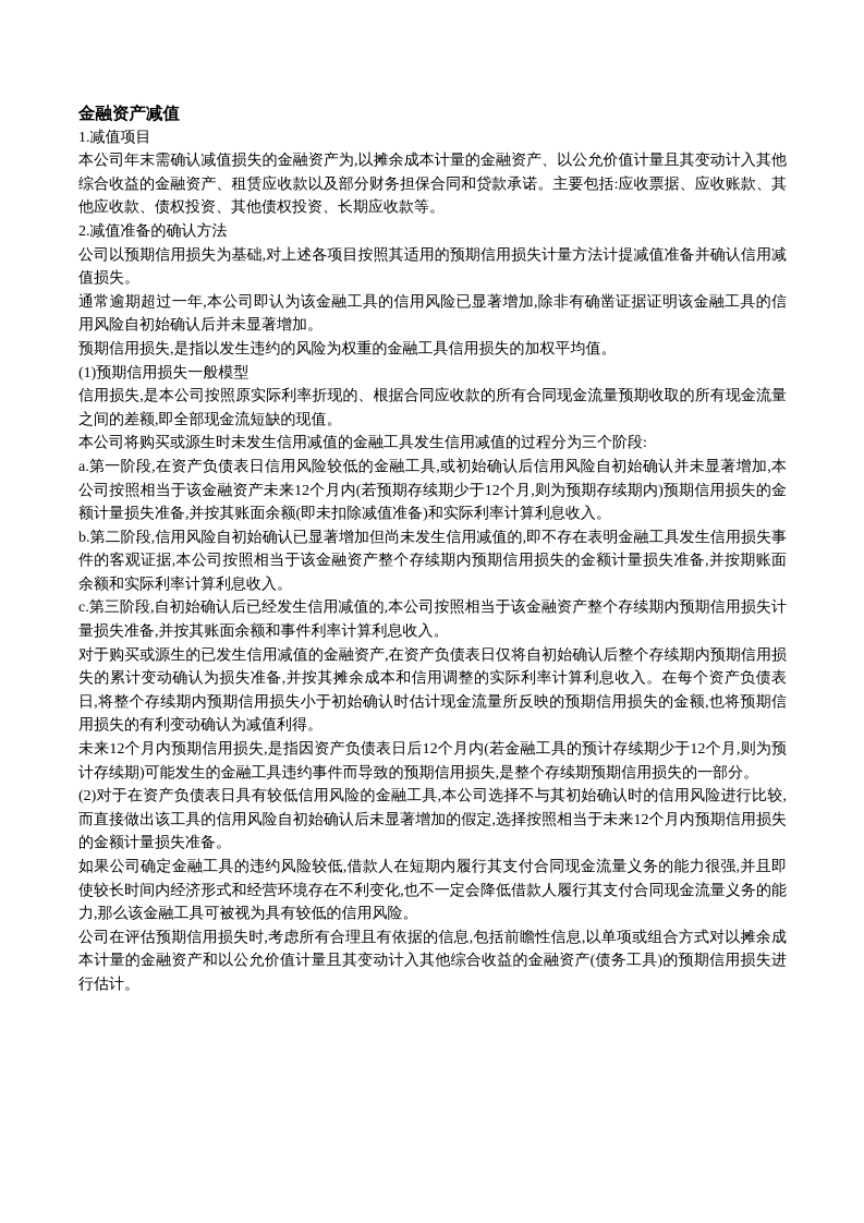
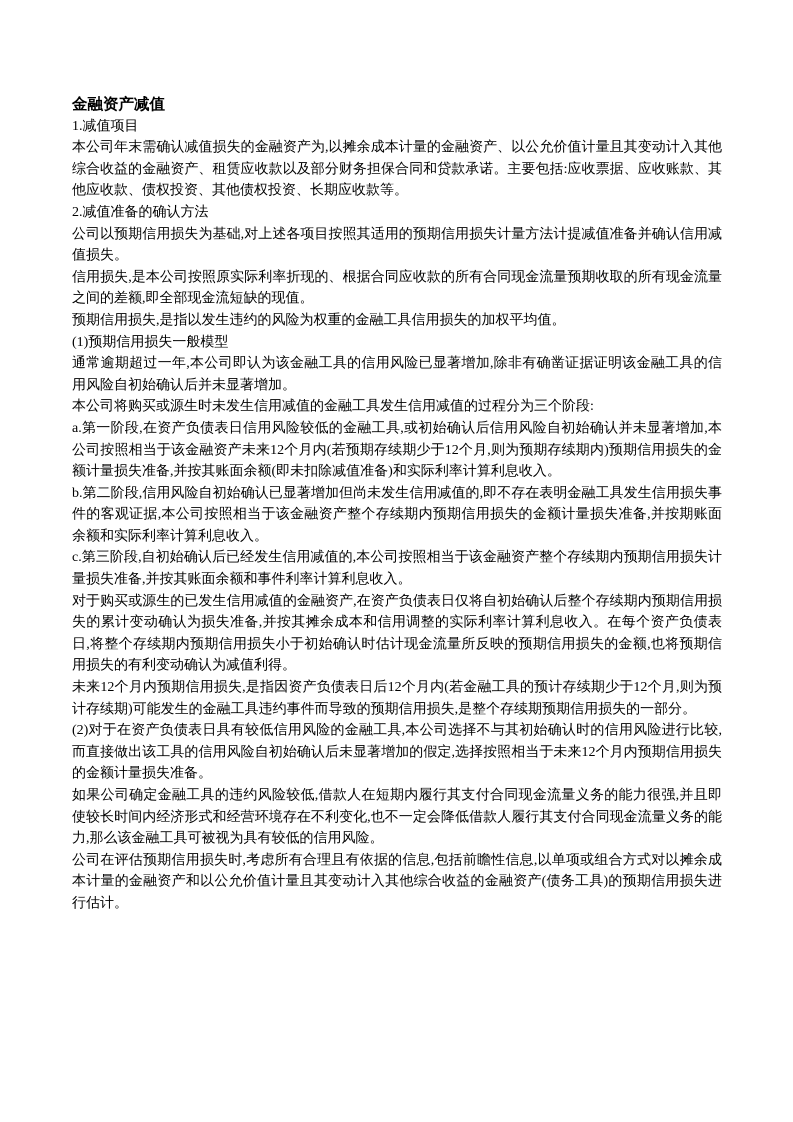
  金融资产减值
  1.减值项目
  本公司年末需确认减值损失的金融资产为,以摊余成本计量的金融资产、以公允价值计量且其变动计入其他综合收益的金融资产、租赁应收款以及部分财务担保合同和贷款承诺。主要包括:应收票据、应收账款、其他应收款、债权投资、其他债权投资、长期应收款等。
  2.减值准备的确认方法
  公司以预期信用损失为基础,对上述各项目按照其适用的预期信用损失计量方法计提减值准备并确认信用减值损失。
- 通常逾期超过一年,本公司即认为该金融工具的信用风险已显著增加,除非有确凿证据证明该金融工具的信用风险自初始确认后并未显著增加。
+ 信用损失,是本公司按照原实际利率折现的、根据合同应收款的所有合同现金流量预期收取的所有现金流量之间的差额,即全部现金流短缺的现值。
  预期信用损失,是指以发生违约的风险为权重的金融工具信用损失的加权平均值。
  (1)预期信用损失一般模型
- 信用损失,是本公司按照原实际利率折现的、根据合同应收款的所有合同现金流量预期收取的所有现金流量之间的差额,即全部现金流短缺的现值。
+ 通常逾期超过一年,本公司即认为该金融工具的信用风险已显著增加,除非有确凿证据证明该金融工具的信用风险自初始确认后并未显著增加。
  本公司将购买或源生时未发生信用减值的金融工具发生信用减值的过程分为三个阶段:
  a.第一阶段,在资产负债表日信用风险较低的金融工具,或初始确认后信用风险自初始确认并未显著增加,本公司按照相当于该金融资产未来12个月内(若预期存续期少于12个月,则为预期存续期内)预期信用损失的金额计量损失准备,并按其账面余额(即未扣除减值准备)和实际利率计算利息收入。
  b.第二阶段,信用风险自初始确认已显著增加但尚未发生信用减值的,即不存在表明金融工具发生信用损失事件的客观证据,本公司按照相当于该金融资产整个存续期内预期信用损失的金额计量损失准备,并按期账面余额和实际利率计算利息收入。
  c.第三阶段,自初始确认后已经发生信用减值的,本公司按照相当于该金融资产整个存续期内预期信用损失计量损失准备,并按其账面余额和事件利率计算利息收入。
  对于购买或源生的已发生信用减值的金融资产,在资产负债表日仅将自初始确认后整个存续期内预期信用损失的累计变动确认为损失准备,并按其摊余成本和信用调整的实际利率计算利息收入。在每个资产负债表日,将整个存续期内预期信用损失小于初始确认时估计现金流量所反映的预期信用损失的金额,也将预期信用损失的有利变动确认为减值利得。
  未来12个月内预期信用损失,是指因资产负债表日后12个月内(若金融工具的预计存续期少于12个月,则为预计存续期)可能发生的金融工具违约事件而导致的预期信用损失,是整个存续期预期信用损失的一部分。
  (2)对于在资产负债表日具有较低信用风险的金融工具,本公司选择不与其初始确认时的信用风险进行比较,而直接做出该工具的信用风险自初始确认后未显著增加的假定,选择按照相当于未来12个月内预期信用损失的金额计量损失准备。
  如果公司确定金融工具的违约风险较低,借款人在短期内履行其支付合同现金流量义务的能力很强,并且即使较长时间内经济形式和经营环境存在不利变化,也不一定会降低借款人履行其支付合同现金流量义务的能力,那么该金融工具可被视为具有较低的信用风险。
  公司在评估预期信用损失时,考虑所有合理且有依据的信息,包括前瞻性信息,以单项或组合方式对以摊余成本计量的金融资产和以公允价值计量且其变动计入其他综合收益的金融资产(债务工具)的预期信用损失进行估计。
